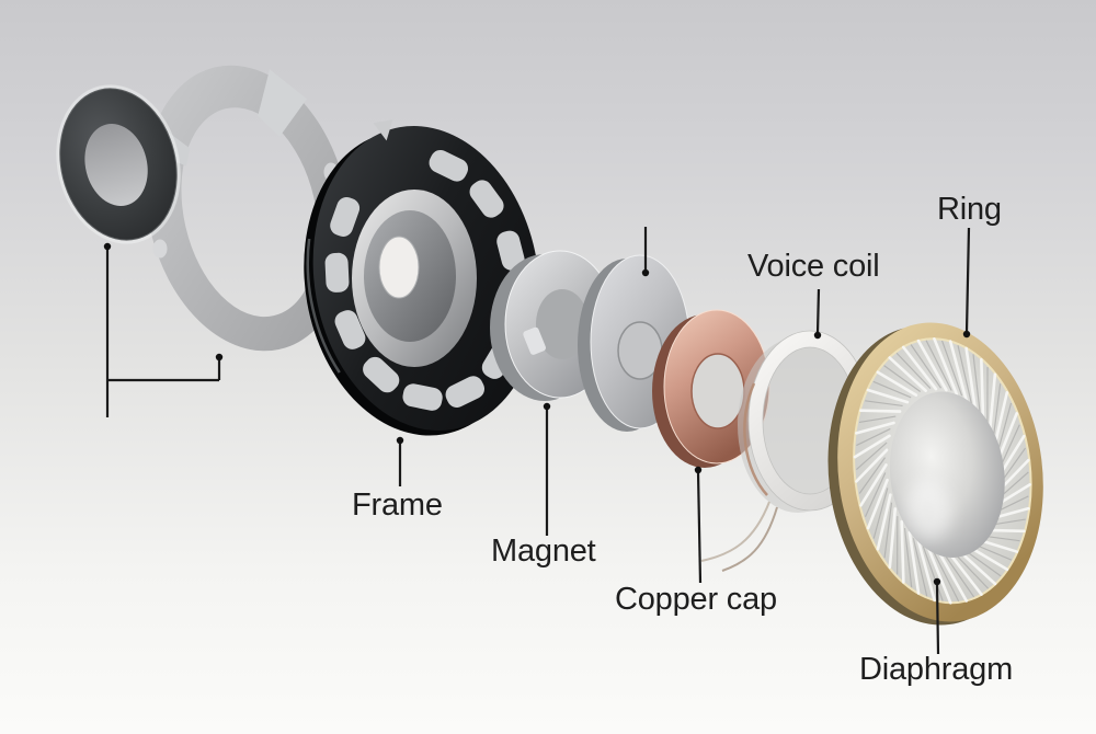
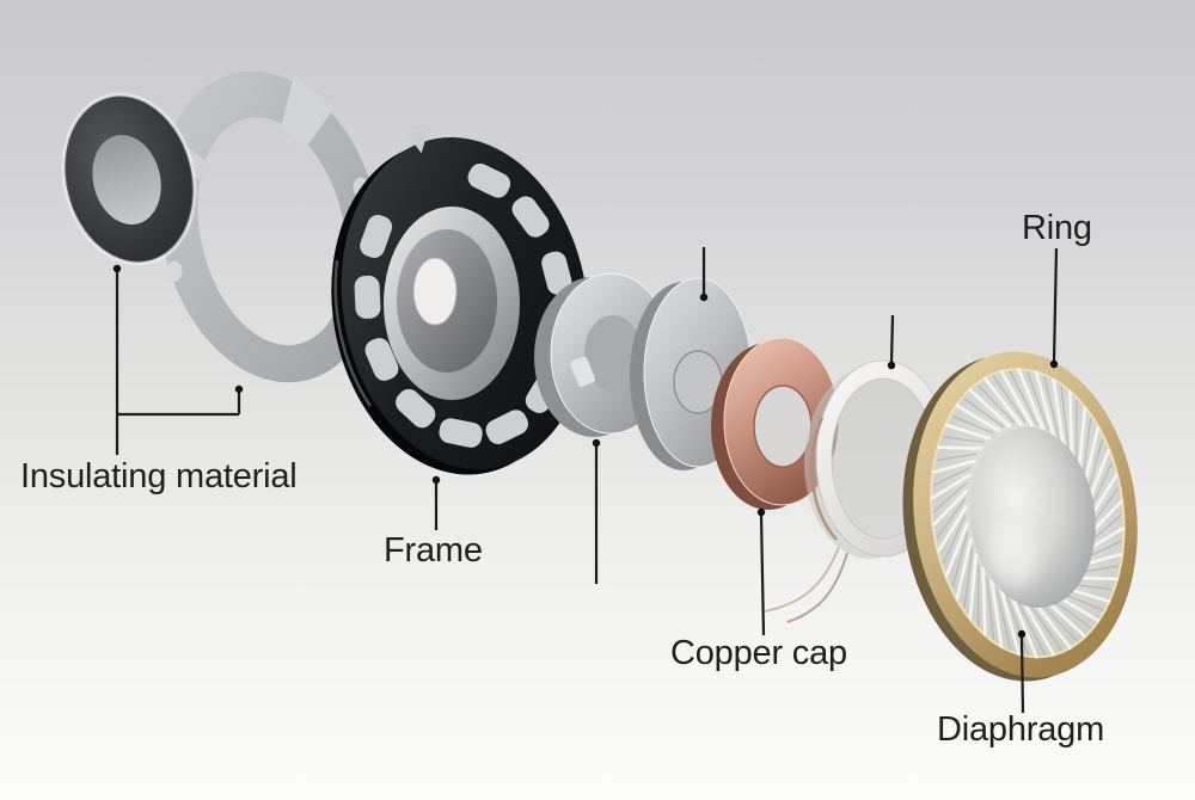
+ Insulating material
  Frame
- Magnet
- Voice coil
  Ring
  Copper cap
  Diaphragm
